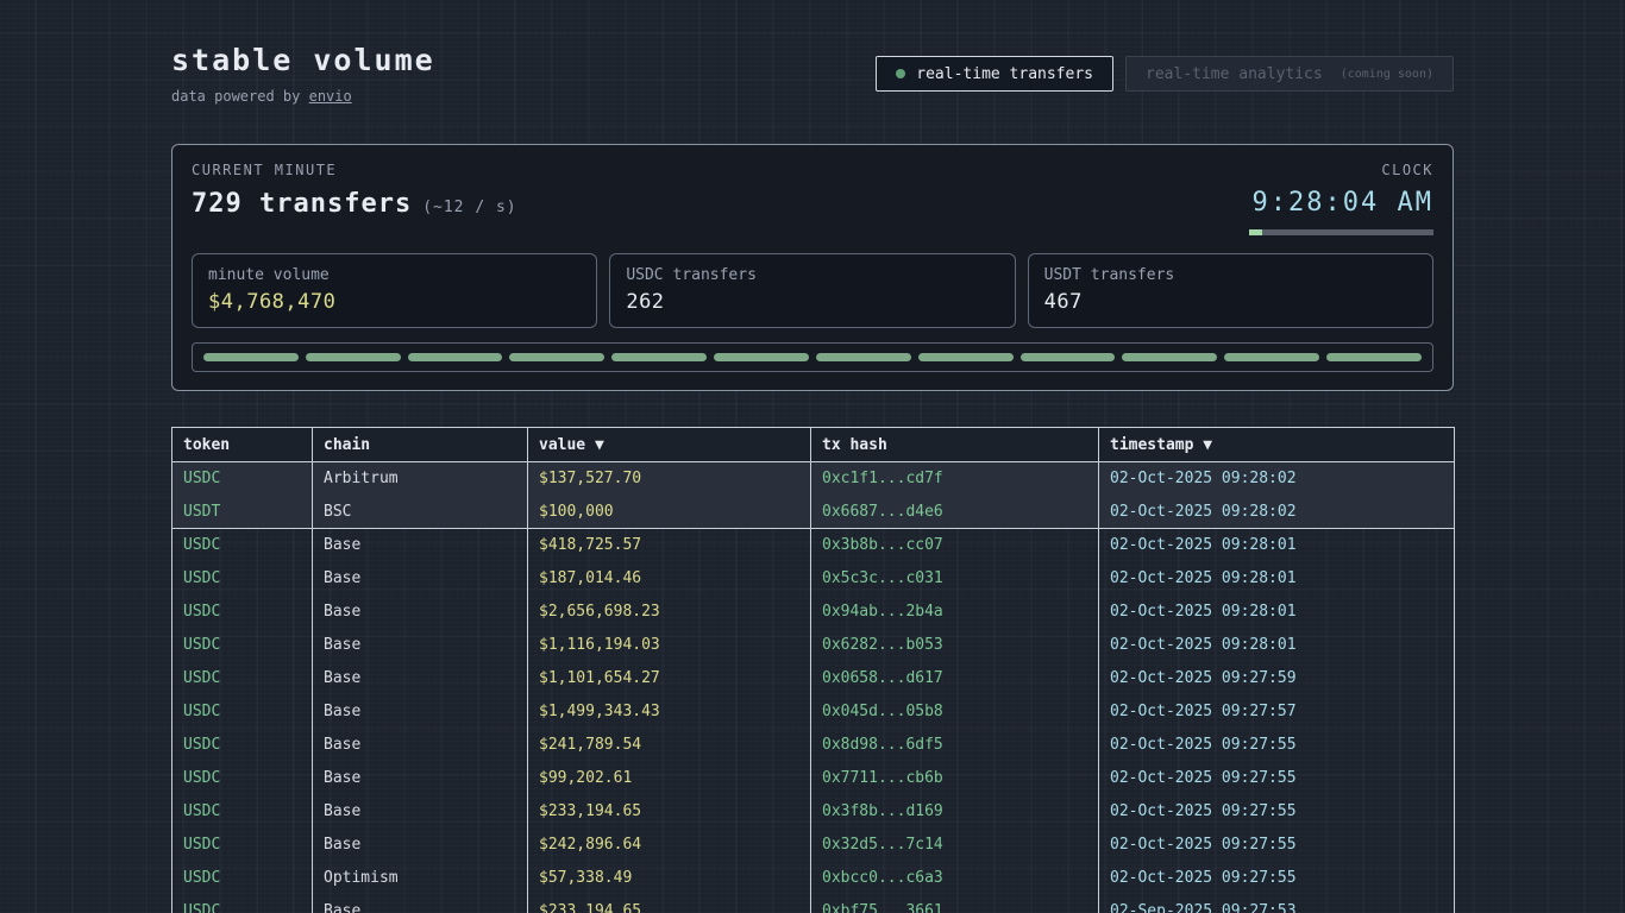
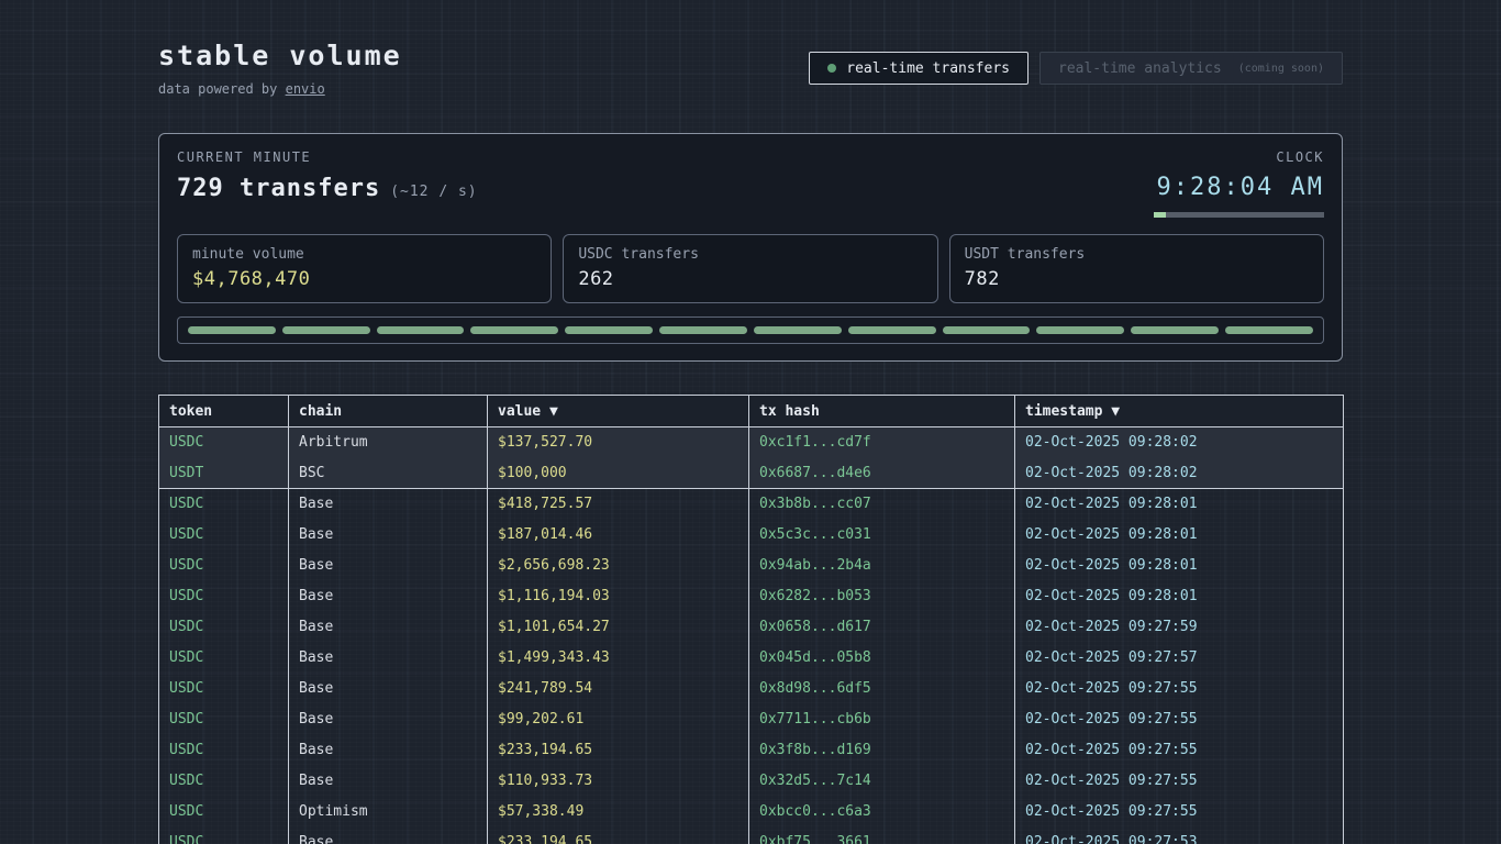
  stable volume
  data powered by envio
  real-time transfers
  real-time analytics
  (coming soon)
  CURRENT MINUTE
  729 transfers
  (~12 / s)
  CLOCK
  9:28:04 AM
  minute volume
  $4,768,470
  USDC transfers
  262
  USDT transfers
- 467
+ 782
  token	chain	value ▼	tx hash	timestamp ▼
  USDC	Arbitrum	$137,527.70	0xc1f1...cd7f	02-Oct-2025 09:28:02
  USDT	BSC	$100,000	0x6687...d4e6	02-Oct-2025 09:28:02
  USDC	Base	$418,725.57	0x3b8b...cc07	02-Oct-2025 09:28:01
  USDC	Base	$187,014.46	0x5c3c...c031	02-Oct-2025 09:28:01
  USDC	Base	$2,656,698.23	0x94ab...2b4a	02-Oct-2025 09:28:01
  USDC	Base	$1,116,194.03	0x6282...b053	02-Oct-2025 09:28:01
  USDC	Base	$1,101,654.27	0x0658...d617	02-Oct-2025 09:27:59
  USDC	Base	$1,499,343.43	0x045d...05b8	02-Oct-2025 09:27:57
  USDC	Base	$241,789.54	0x8d98...6df5	02-Oct-2025 09:27:55
  USDC	Base	$99,202.61	0x7711...cb6b	02-Oct-2025 09:27:55
  USDC	Base	$233,194.65	0x3f8b...d169	02-Oct-2025 09:27:55
- USDC	Base	$242,896.64	0x32d5...7c14	02-Oct-2025 09:27:55
+ USDC	Base	$110,933.73	0x32d5...7c14	02-Oct-2025 09:27:55
  USDC	Optimism	$57,338.49	0xbcc0...c6a3	02-Oct-2025 09:27:55
- USDC	Base	$233,194.65	0xbf75...3661	02-Sep-2025 09:27:53
+ USDC	Base	$233,194.65	0xbf75...3661	02-Oct-2025 09:27:53
